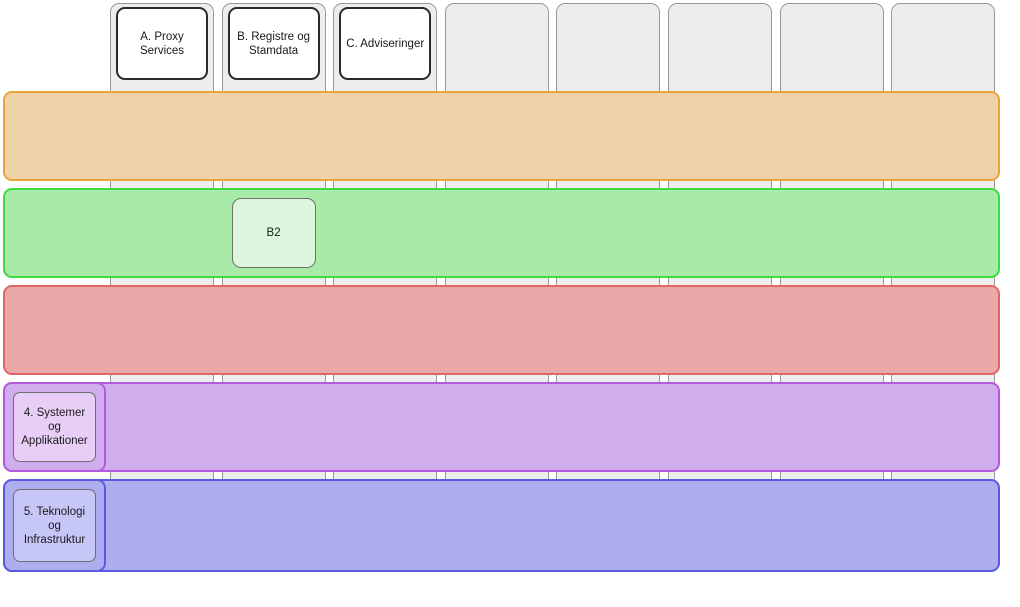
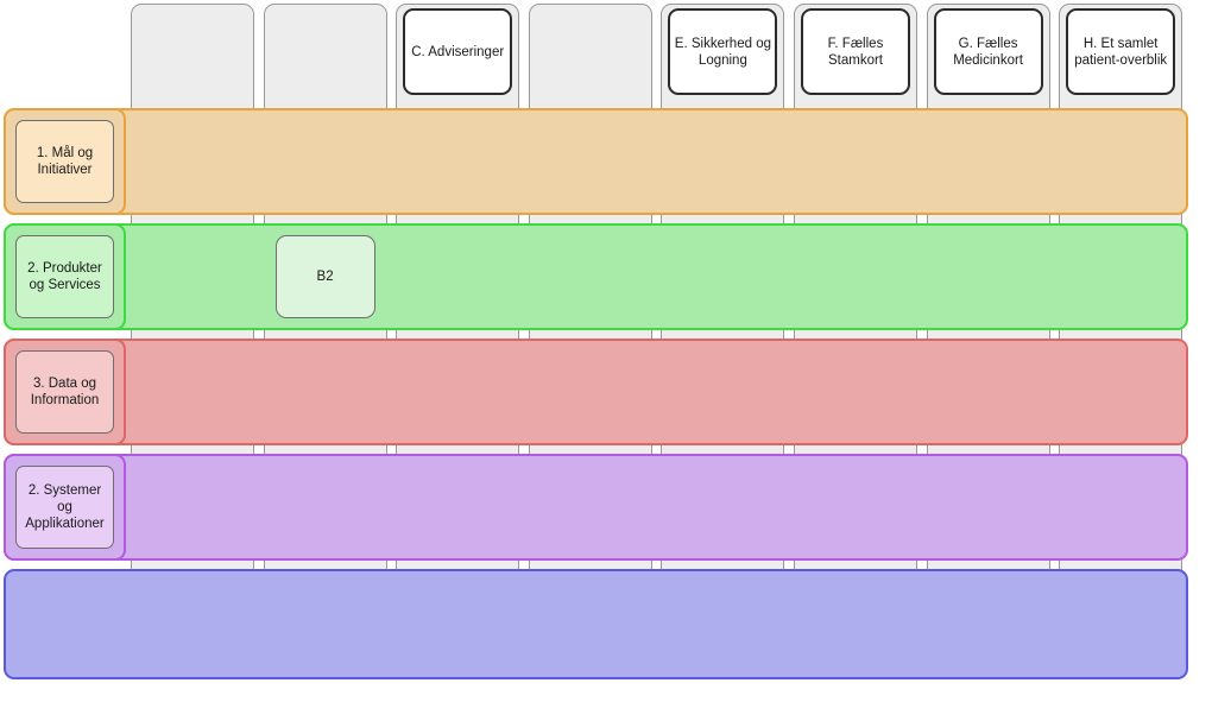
- A. Proxy Services
- B. Registre og Stamdata
  C. Adviseringer
+ E. Sikkerhed og Logning
+ F. Fælles Stamkort
+ G. Fælles Medicinkort
+ H. Et samlet patient-overblik
+ 1. Mål og Initiativer
+ 2. Produkter og Services
+ 3. Data og Information
- 4. Systemer og Applikationer
+ 2. Systemer og Applikationer
- 5. Teknologi og Infrastruktur
  B2
